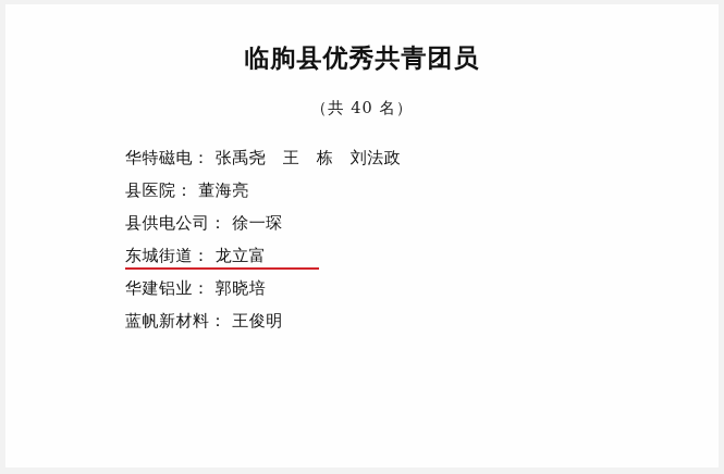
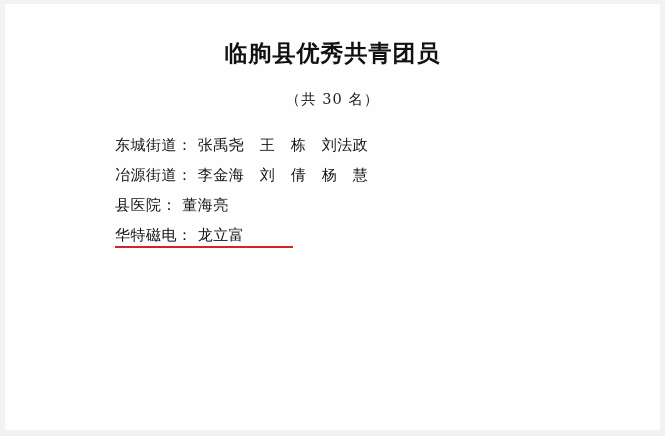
  临朐县优秀共青团员
- （共 40 名）
+ （共 30 名）
- 华特磁电： 张禹尧 王 栋 刘法政
+ 东城街道： 张禹尧 王 栋 刘法政
+ 冶源街道： 李金海 刘 倩 杨 慧
  县医院： 董海亮
- 县供电公司： 徐一琛
- 东城街道： 龙立富
+ 华特磁电： 龙立富
- 华建铝业： 郭晓培
- 蓝帆新材料： 王俊明
